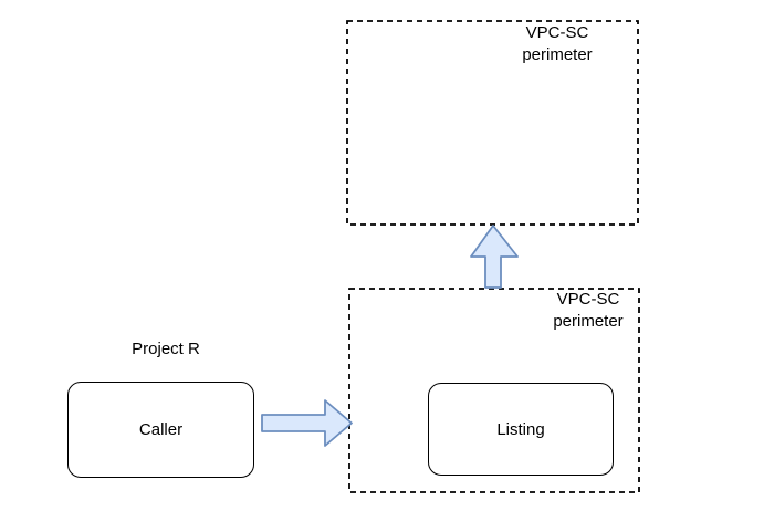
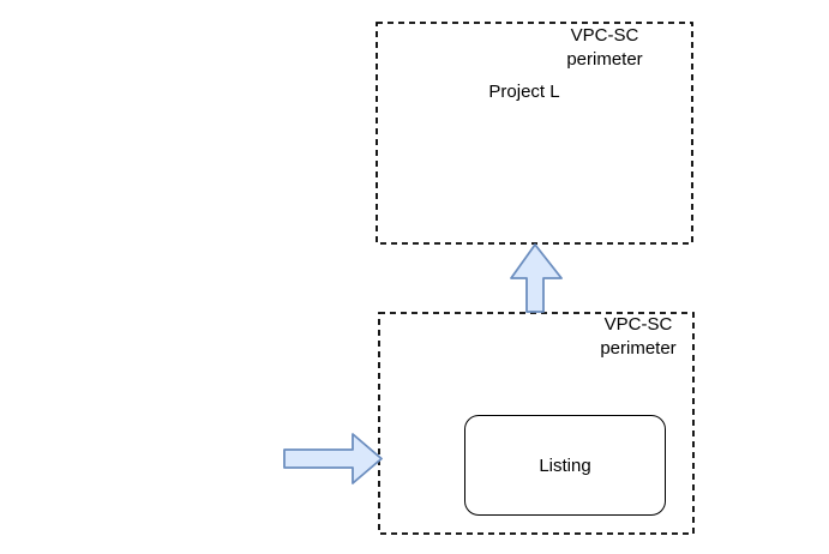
  VPC-SC
  perimeter
+ Project L
  VPC-SC
  perimeter
  Listing
- Project R
- Caller
